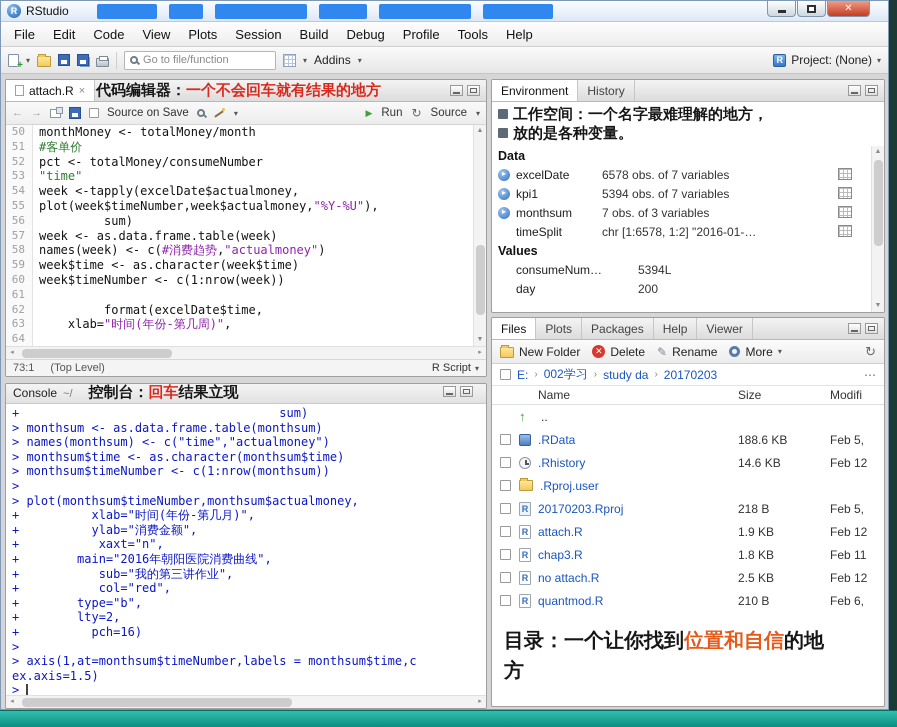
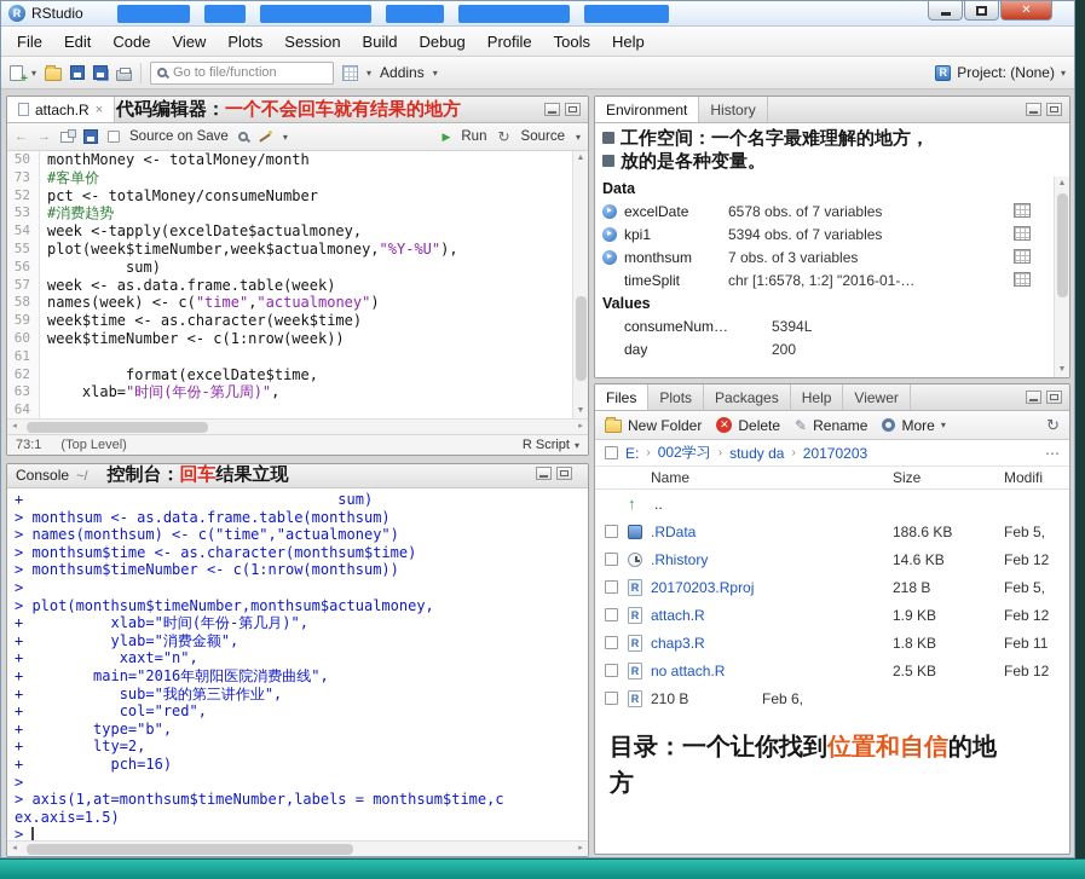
  RStudio
  ✕
  File
  Edit
  Code
  View
  Plots
  Session
  Build
  Debug
  Profile
  Tools
  Help
  ▾
  Go to file/function
  ▾
  Addins
  ▾
  Project: (None)
  ▾
  attach.R
  ×
  代码编辑器：一个不会回车就有结果的地方
  ←
  →
  Source on Save
  ▾
  ▶
  Run
  ↻
  Source
  ▾
  50
  monthMoney <- totalMoney/month
- 51
+ 73
  #客单价
  52
  pct <- totalMoney/consumeNumber
  53
- "time"
+ #消费趋势
  54
  week <-tapply(excelDate$actualmoney,
  55
  plot(week$timeNumber,week$actualmoney,"%Y-%U"),
  56
  sum)
  57
  week <- as.data.frame.table(week)
  58
- names(week) <- c(#消费趋势,"actualmoney")
+ names(week) <- c("time","actualmoney")
  59
  week$time <- as.character(week$time)
  60
  week$timeNumber <- c(1:nrow(week))
  61
  62
  format(excelDate$time,
  63
  xlab="时间(年份-第几周)",
  64
  73:1
  (Top Level)
  R Script
  ▾
  Console
  ~/
  控制台：回车结果立现
  + sum)
  > monthsum <- as.data.frame.table(monthsum)
  > names(monthsum) <- c("time","actualmoney")
  > monthsum$time <- as.character(monthsum$time)
  > monthsum$timeNumber <- c(1:nrow(monthsum))
  >
  > plot(monthsum$timeNumber,monthsum$actualmoney,
  + xlab="时间(年份-第几月)",
  + ylab="消费金额",
  + xaxt="n",
  + main="2016年朝阳医院消费曲线",
  + sub="我的第三讲作业",
  + col="red",
  + type="b",
  + lty=2,
  + pch=16)
  >
  > axis(1,at=monthsum$timeNumber,labels = monthsum$time,c
  ex.axis=1.5)
  >
  Environment
  History
  工作空间：一个名字最难理解的地方，
  放的是各种变量。
  Data
  excelDate
  6578 obs. of 7 variables
  kpi1
  5394 obs. of 7 variables
  monthsum
  7 obs. of 3 variables
  timeSplit
  chr [1:6578, 1:2] "2016-01-…
  Values
  consumeNum…
  5394L
  day
  200
  Files
  Plots
  Packages
  Help
  Viewer
  New Folder
  Delete
  ✎
  Rename
  More
  ▾
  ↻
  E:
  ›
  002学习
  ›
  study da
  ›
  20170203
  ⋯
  Name
  Size
  Modifi
  ..
  .RData
  188.6 KB
  Feb 5,
  .Rhistory
  14.6 KB
  Feb 12
- .Rproj.user
  20170203.Rproj
  218 B
  Feb 5,
  attach.R
  1.9 KB
  Feb 12
  chap3.R
  1.8 KB
  Feb 11
  no attach.R
  2.5 KB
  Feb 12
- quantmod.R
  210 B
  Feb 6,
  目录：一个让你找到位置和自信的地方
